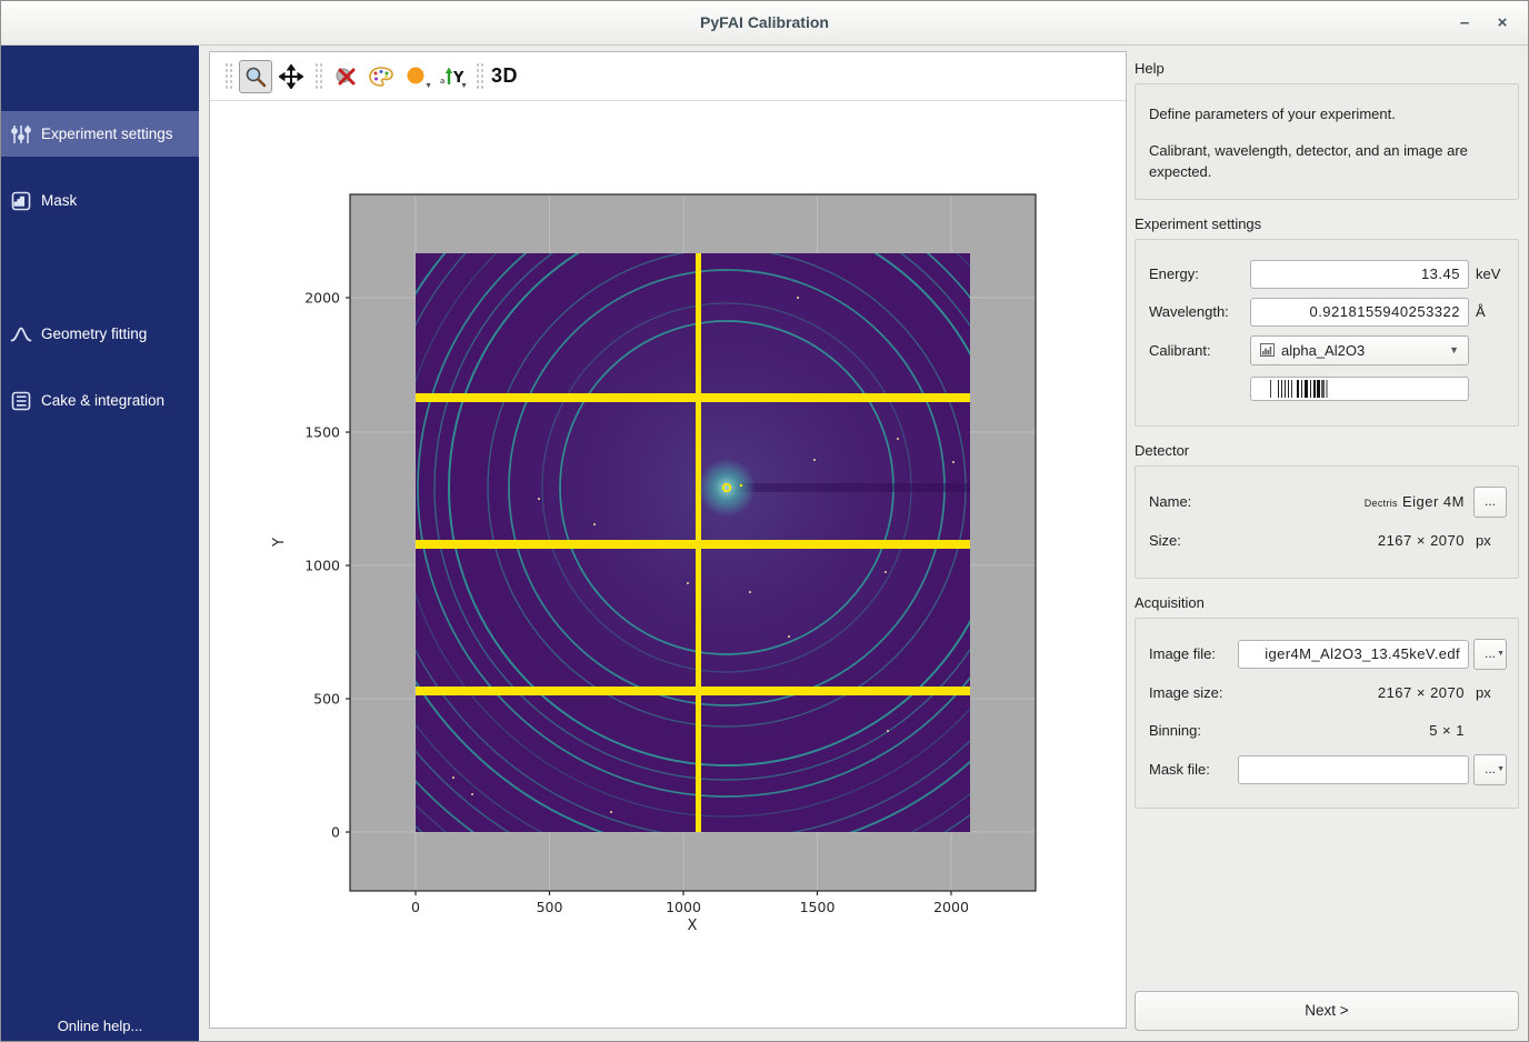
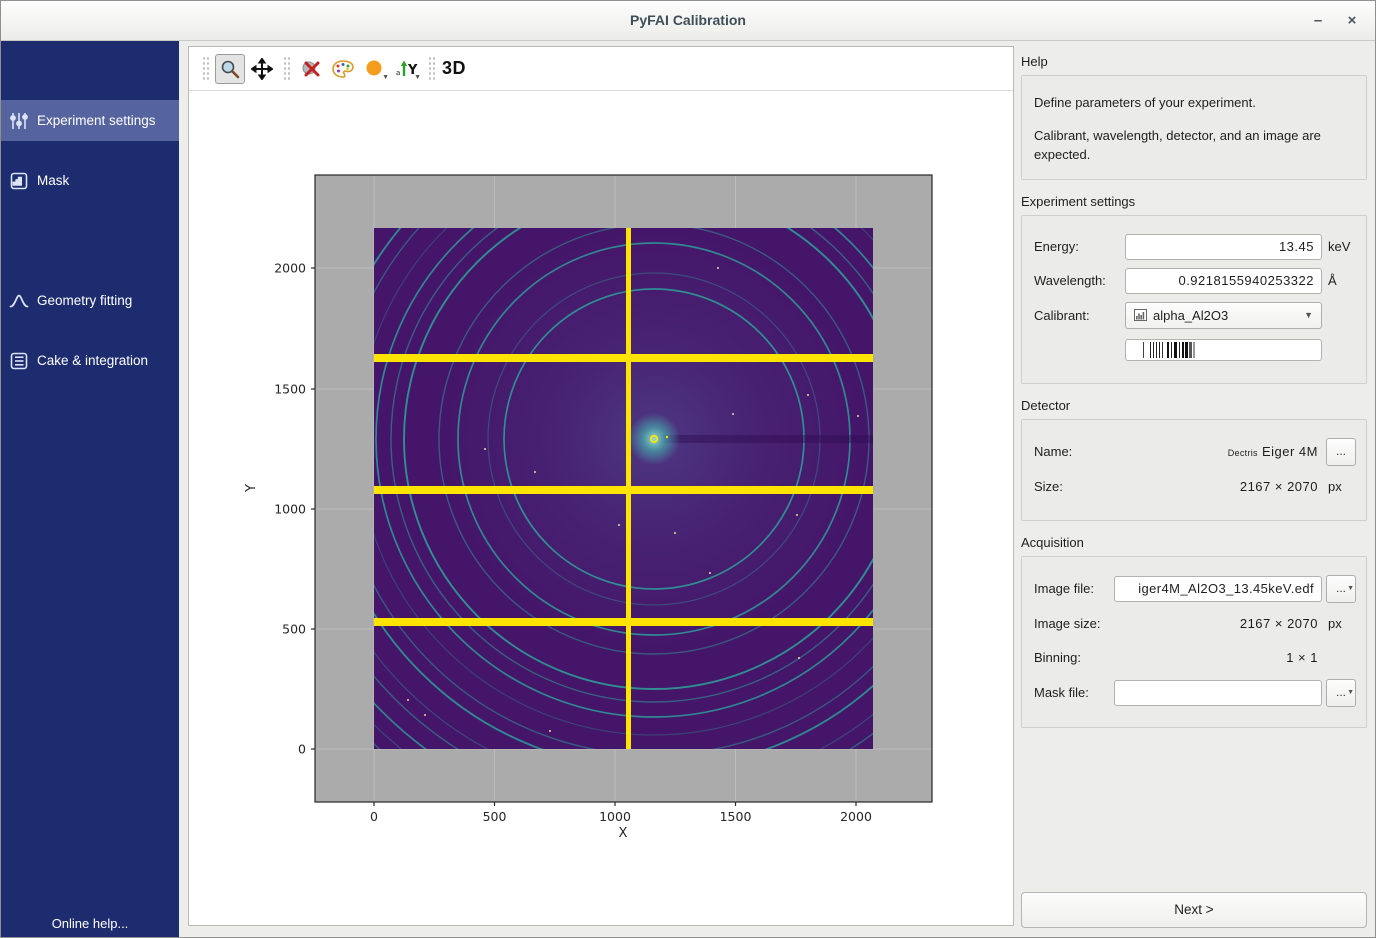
  PyFAI Calibration
  –
  ×
  Experiment settings
  Mask
  Geometry fitting
  Cake & integration
  Online help...
  a
  Y
  3D
  0
  500
  1000
  1500
  2000
  0
  500
  1000
  1500
  2000
  X
  Help
  Define parameters of your experiment.
  Calibrant, wavelength, detector, and an image are expected.
  Experiment settings
  Energy:
  13.45
  keV
  Wavelength:
  0.9218155940253322
  Å
  Calibrant:
  alpha_Al2O3
  ▼
  Detector
  Name:
  Dectris Eiger 4M
  ...
  Size:
  2167 × 2070
  px
  Acquisition
  Image file:
  iger4M_Al2O3_13.45keV.edf
  ...
  Image size:
  2167 × 2070
  px
  Binning:
- 5 × 1
+ 1 × 1
  Mask file:
  ...
  Next >
